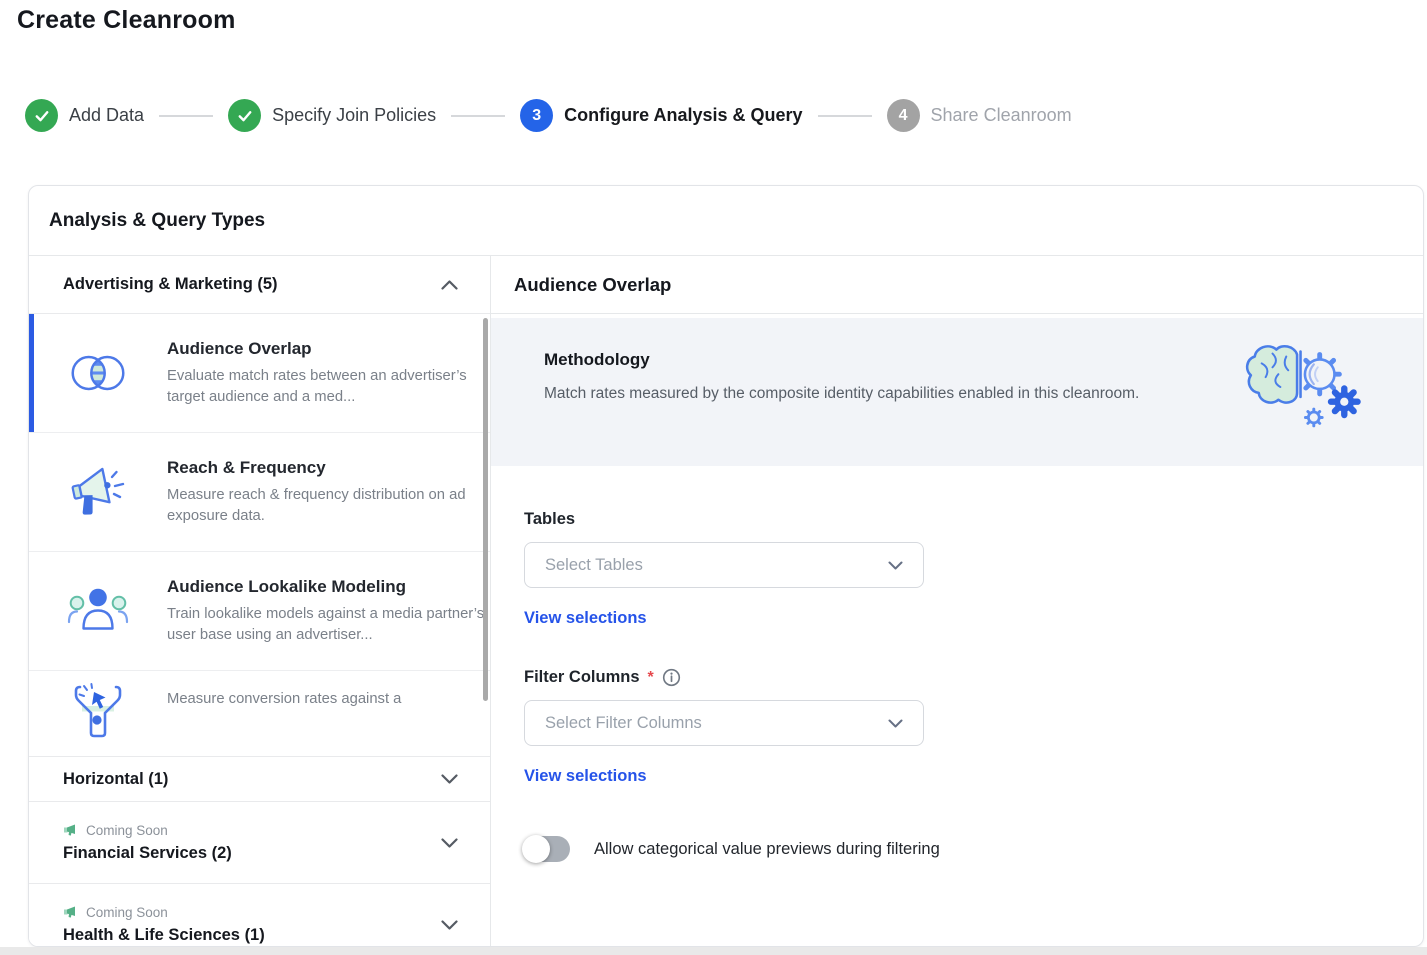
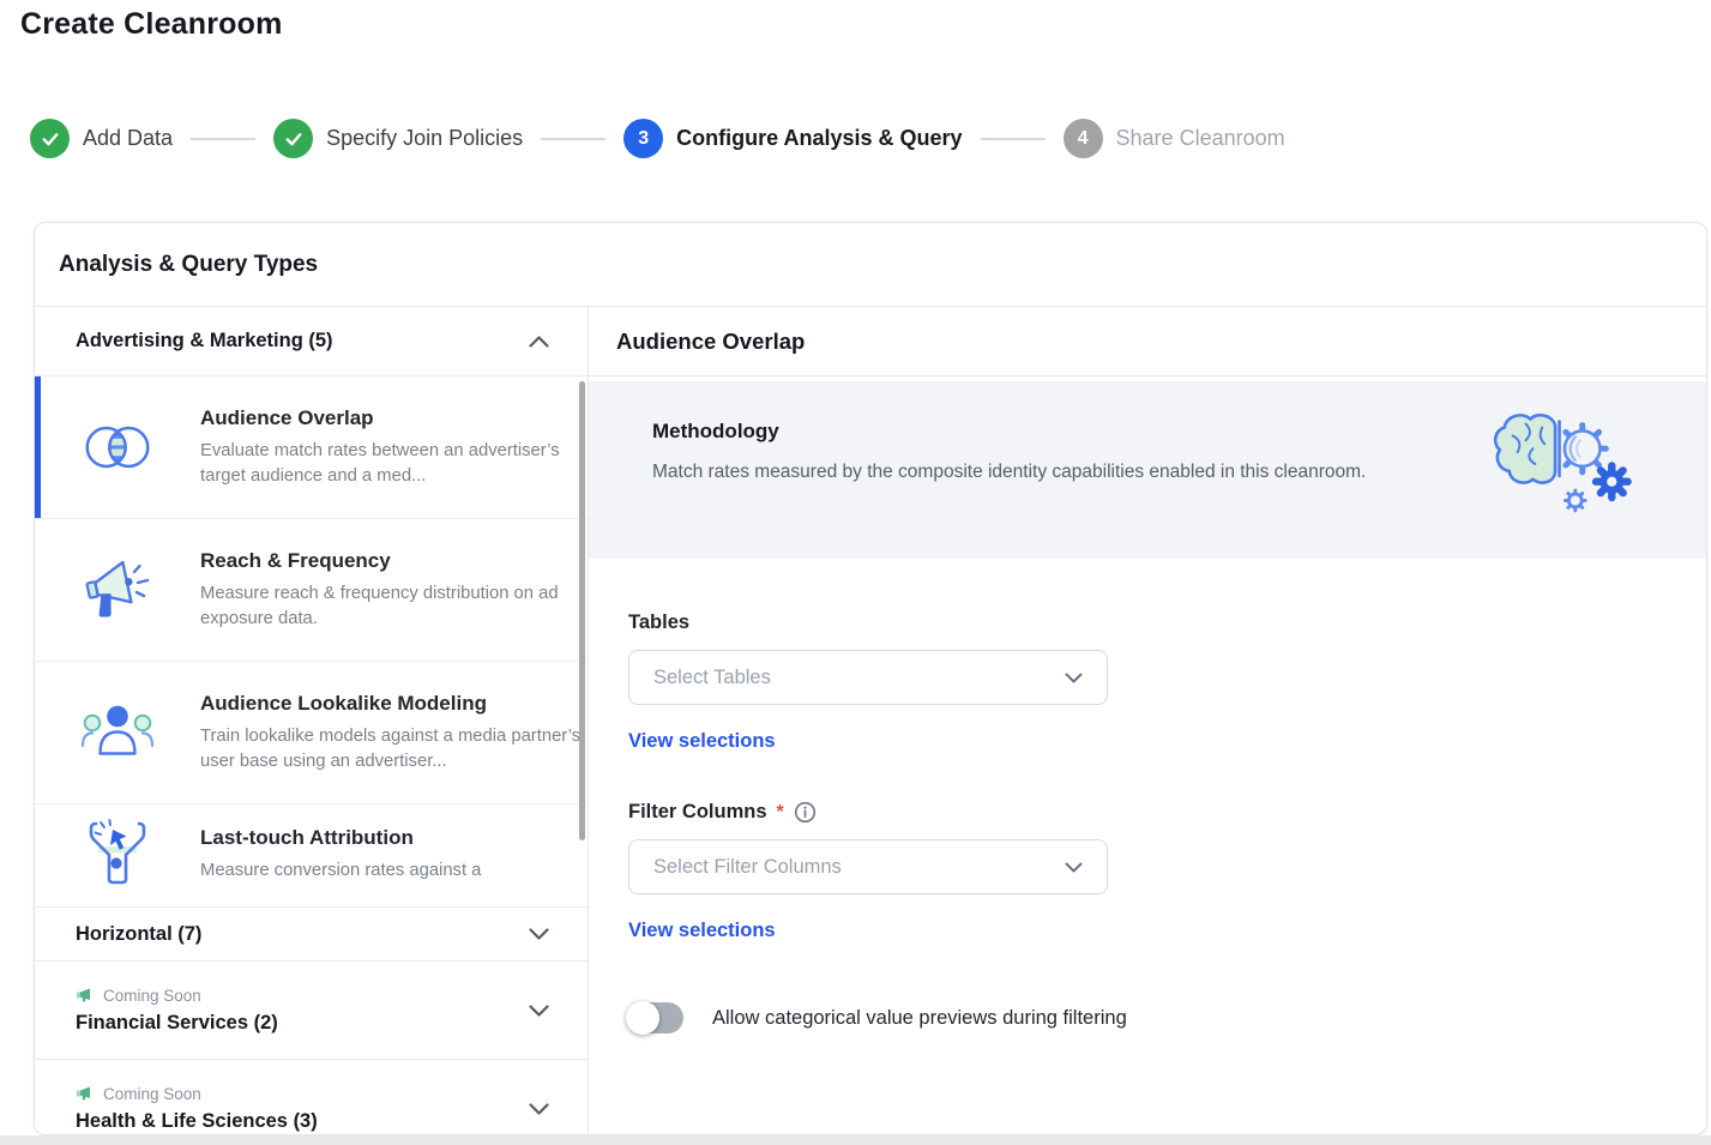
  Create Cleanroom
  Add Data
  Specify Join Policies
  3
  Configure Analysis & Query
  4
  Share Cleanroom
  Analysis & Query Types
  Advertising & Marketing (5)
  Audience Overlap
  Evaluate match rates between an advertiser’s target audience and a med...
  Reach & Frequency
  Measure reach & frequency distribution on ad exposure data.
  Audience Lookalike Modeling
  Train lookalike models against a media partner’s user base using an advertiser...
+ Last-touch Attribution
  Measure conversion rates against a
- Horizontal (1)
+ Horizontal (7)
  Coming Soon
  Financial Services (2)
  Coming Soon
- Health & Life Sciences (1)
+ Health & Life Sciences (3)
  Audience Overlap
  Methodology
  Match rates measured by the composite identity capabilities enabled in this cleanroom.
  Tables
  Select Tables
  View selections
  Filter Columns
  *
  Select Filter Columns
  View selections
  Allow categorical value previews during filtering
